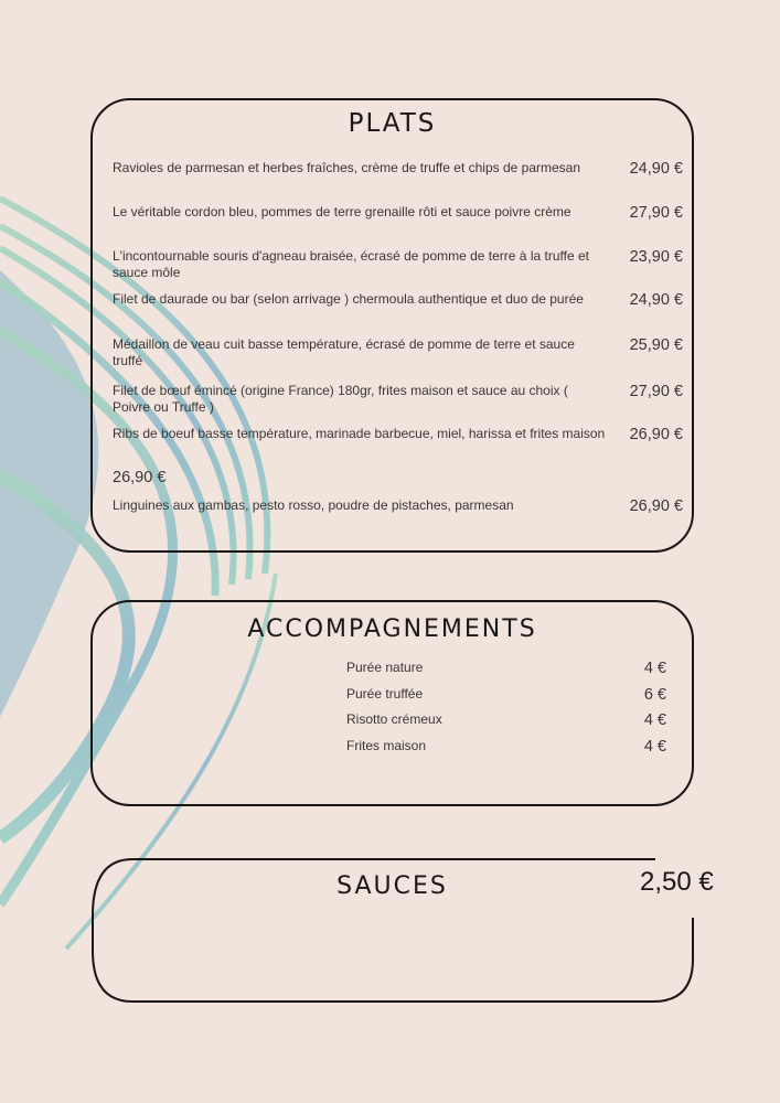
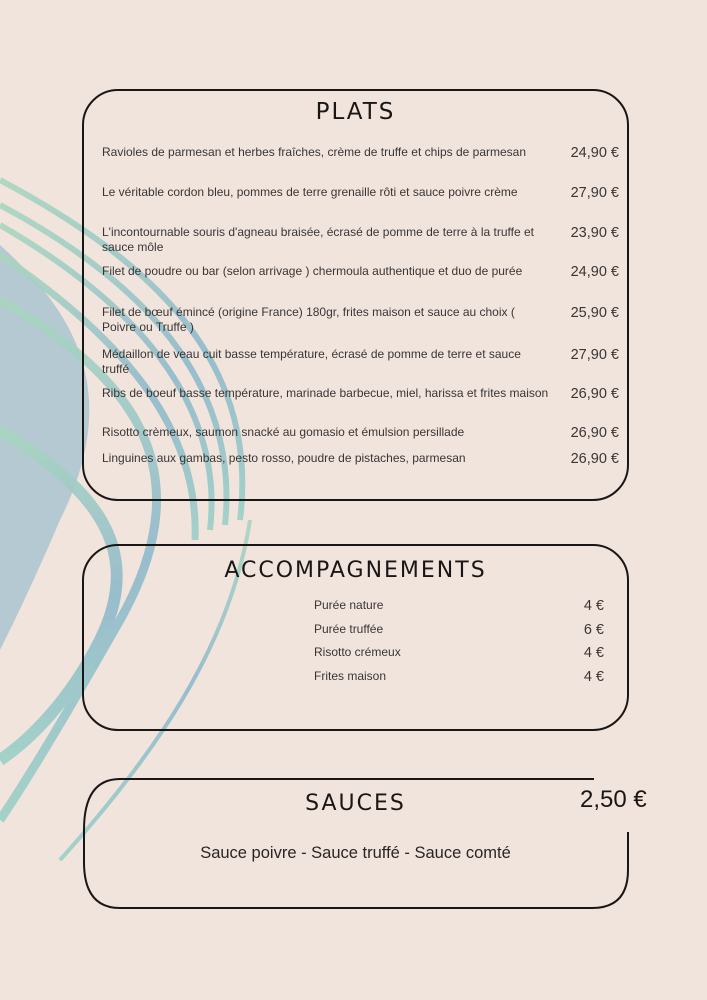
  PLATS
  Ravioles de parmesan et herbes fraîches, crème de truffe et chips de parmesan
  24,90 €
  Le véritable cordon bleu, pommes de terre grenaille rôti et sauce poivre crème
  27,90 €
  L'incontournable souris d'agneau braisée, écrasé de pomme de terre à la truffe et sauce môle
  23,90 €
- Filet de daurade ou bar (selon arrivage ) chermoula authentique et duo de purée
+ Filet de poudre ou bar (selon arrivage ) chermoula authentique et duo de purée
  24,90 €
- Médaillon de veau cuit basse température, écrasé de pomme de terre et sauce truffé
+ Filet de bœuf émincé (origine France) 180gr, frites maison et sauce au choix ( Poivre ou Truffe )
  25,90 €
- Filet de bœuf émincé (origine France) 180gr, frites maison et sauce au choix ( Poivre ou Truffe )
+ Médaillon de veau cuit basse température, écrasé de pomme de terre et sauce truffé
  27,90 €
  Ribs de boeuf basse température, marinade barbecue, miel, harissa et frites maison
  26,90 €
+ Risotto crèmeux, saumon snacké au gomasio et émulsion persillade
  26,90 €
  Linguines aux gambas, pesto rosso, poudre de pistaches, parmesan
  26,90 €
  ACCOMPAGNEMENTS
  Purée nature
  4 €
  Purée truffée
  6 €
  Risotto crémeux
  4 €
  Frites maison
  4 €
  SAUCES
+ Sauce poivre - Sauce truffé - Sauce comté
  2,50 €
